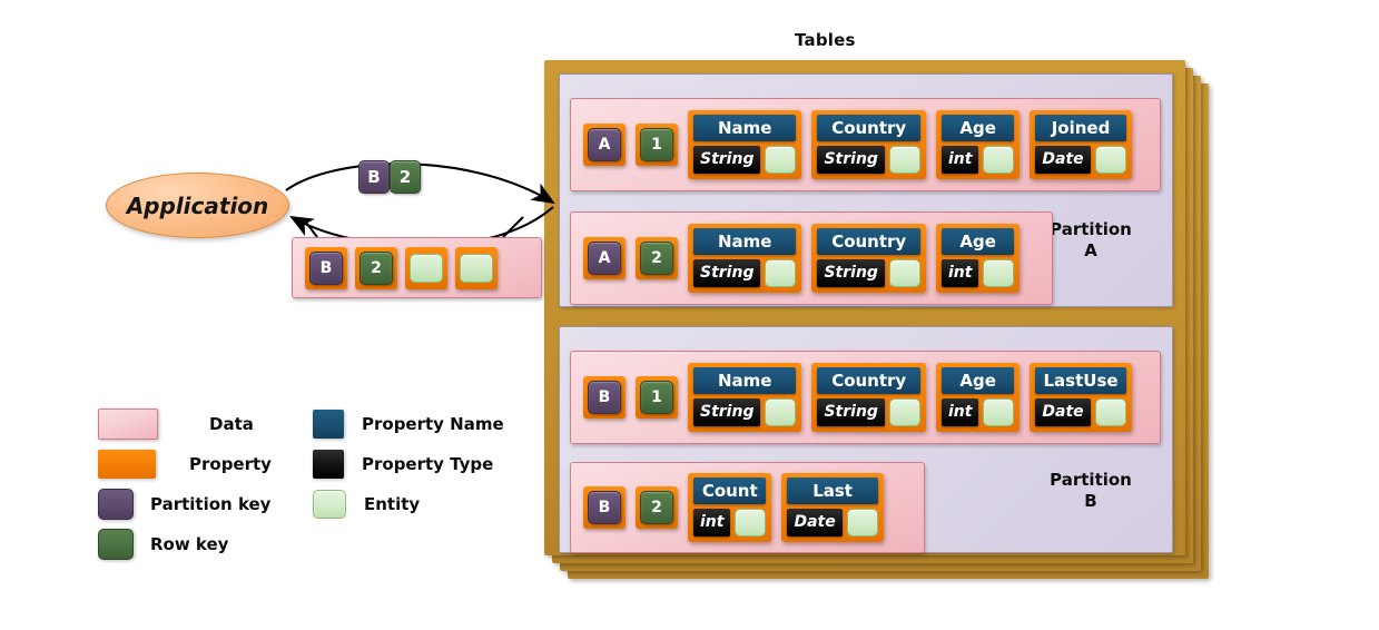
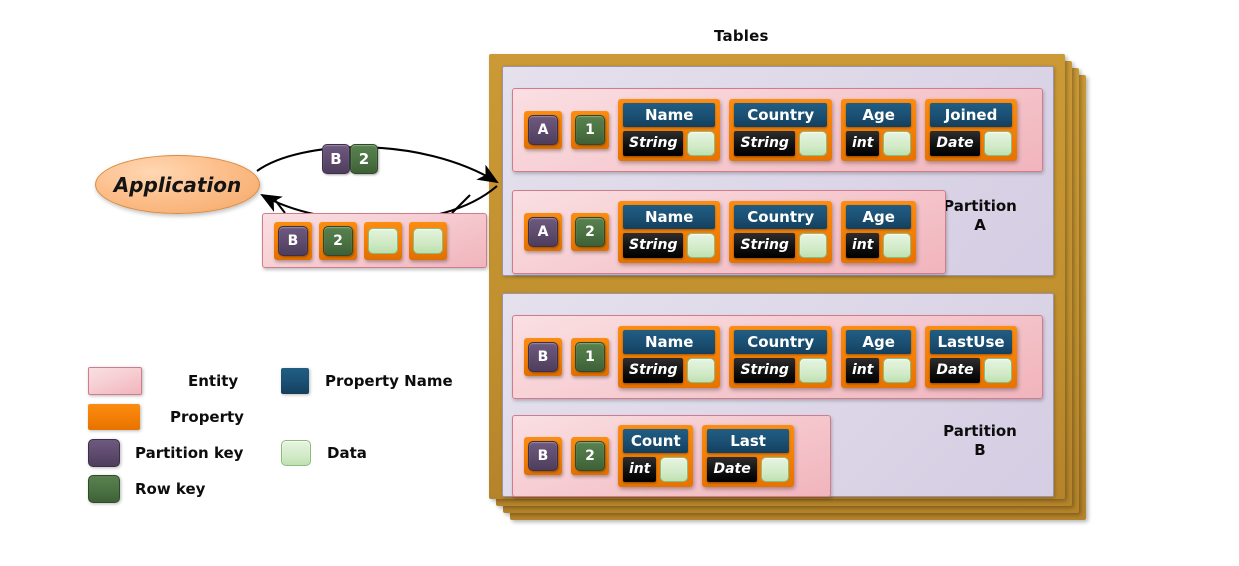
  Tables
  Partition
  A
  A
  1
  Name
  String
  Country
  String
  Age
  int
  Joined
  Date
  A
  2
  Name
  String
  Country
  String
  Age
  int
  Partition
  B
  B
  1
  Name
  String
  Country
  String
  Age
  int
  LastUse
  Date
  B
  2
  Count
  int
  Last
  Date
  Application
  B
  2
  B
  2
- Data
+ Entity
  Property Name
  Property
- Property Type
  Partition key
- Entity
+ Data
  Row key
